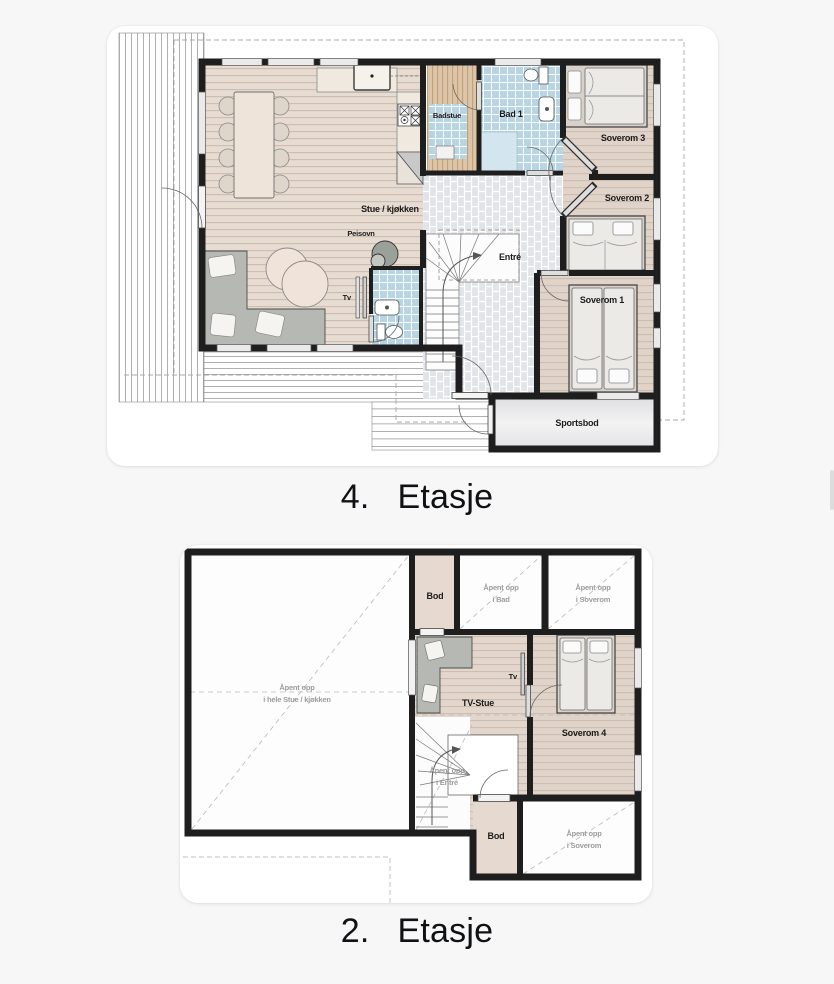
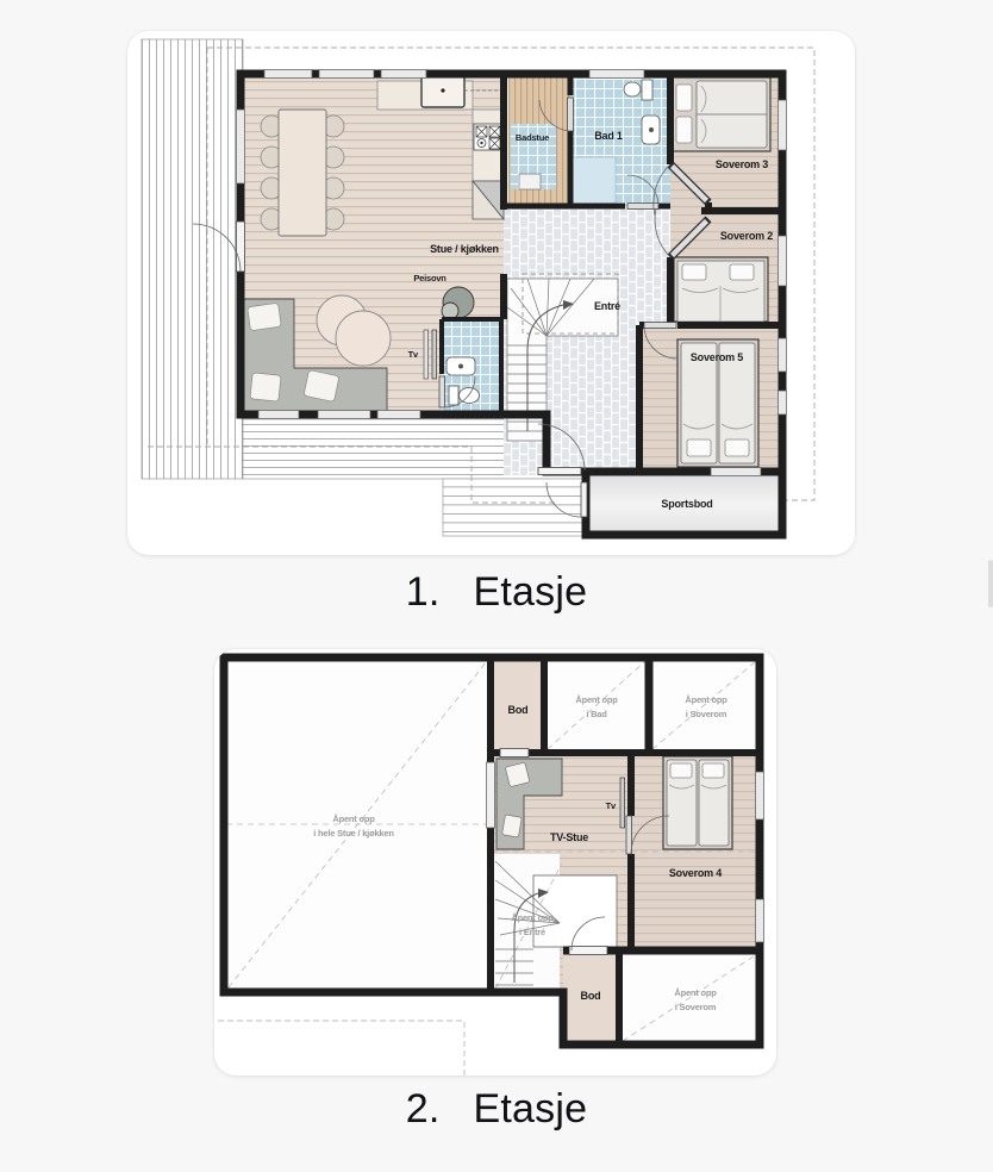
  Stue / kjøkken
  Badstue
  Bad 1
  Soverom 3
  Soverom 2
- Soverom 1
+ Soverom 5
  Entré
  Sportsbod
  Peisovn
  Tv
- 4.
+ 1.
  Etasje
  Bod
  Åpent opp
  i Bad
  Åpent opp
  i Soverom
  TV-Stue
  Tv
  Soverom 4
  Åpent opp
  i hele Stue / kjøkken
  Åpent opp
  i Entré
  Bod
  Åpent opp
  i Soverom
  2.
  Etasje
